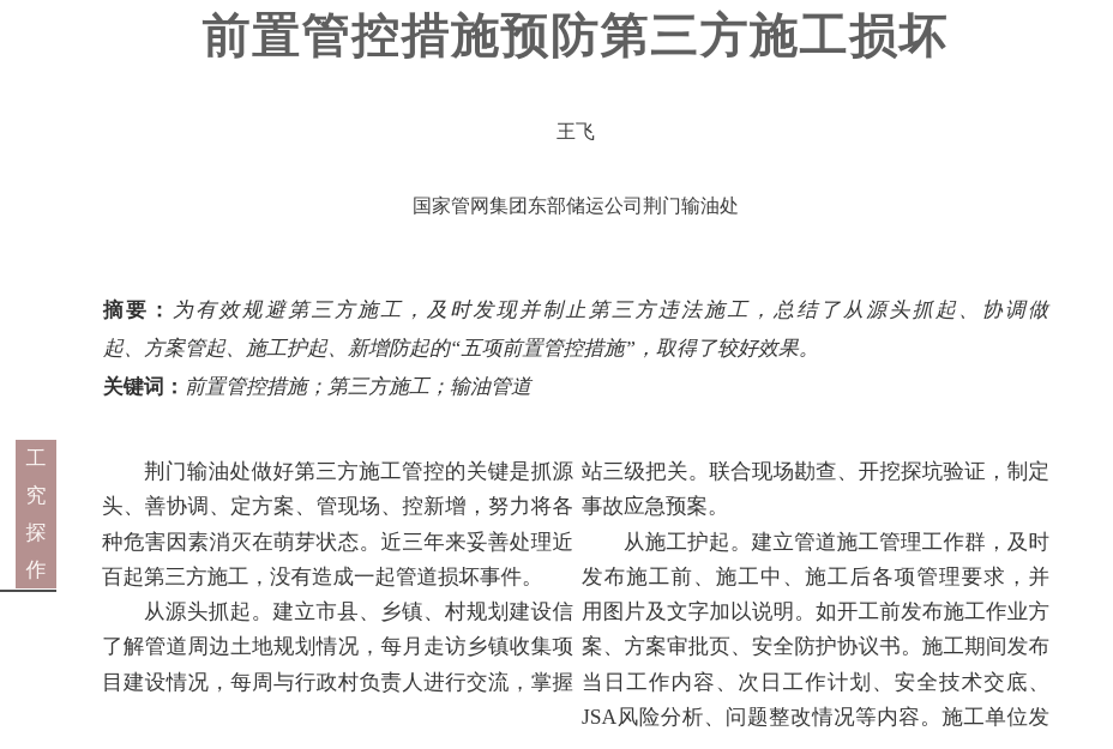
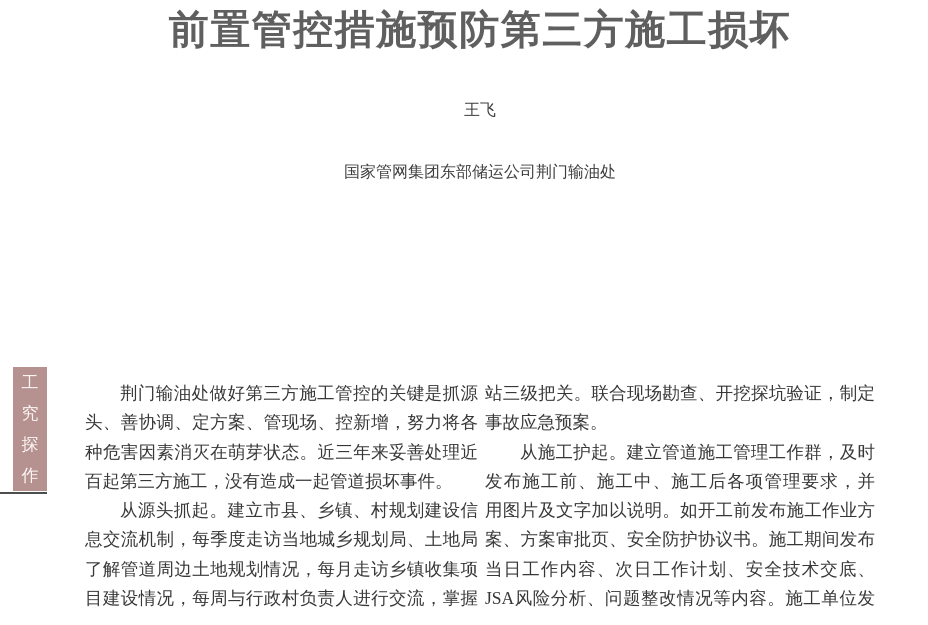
  前置管控措施预防第三方施工损坏
  王飞
  国家管网集团东部储运公司荆门输油处
- 摘要：为有效规避第三方施工，及时发现并制止第三方违法施工，总结了从源头抓起、协调做
- 起、方案管起、施工护起、新增防起的“五项前置管控措施”，取得了较好效果。
- 关键词：前置管控措施；第三方施工；输油管道
  工
  究
  探
  作
  荆门输油处做好第三方施工管控的关键是抓源
  头、善协调、定方案、管现场、控新增，努力将各
  种危害因素消灭在萌芽状态。近三年来妥善处理近
  百起第三方施工，没有造成一起管道损坏事件。
  从源头抓起。建立市县、乡镇、村规划建设信
+ 息交流机制，每季度走访当地城乡规划局、土地局
  了解管道周边土地规划情况，每月走访乡镇收集项
  目建设情况，每周与行政村负责人进行交流，掌握
  站三级把关。联合现场勘查、开挖探坑验证，制定
  事故应急预案。
  从施工护起。建立管道施工管理工作群，及时
  发布施工前、施工中、施工后各项管理要求，并
  用图片及文字加以说明。如开工前发布施工作业方
  案、方案审批页、安全防护协议书。施工期间发布
  当日工作内容、次日工作计划、安全技术交底、
  JSA风险分析、问题整改情况等内容。施工单位发
